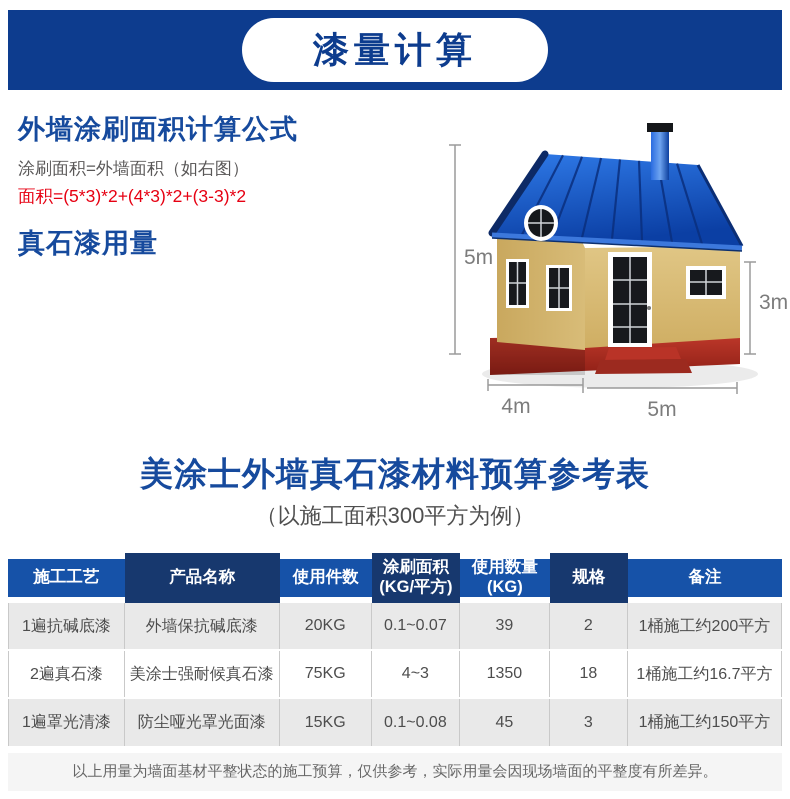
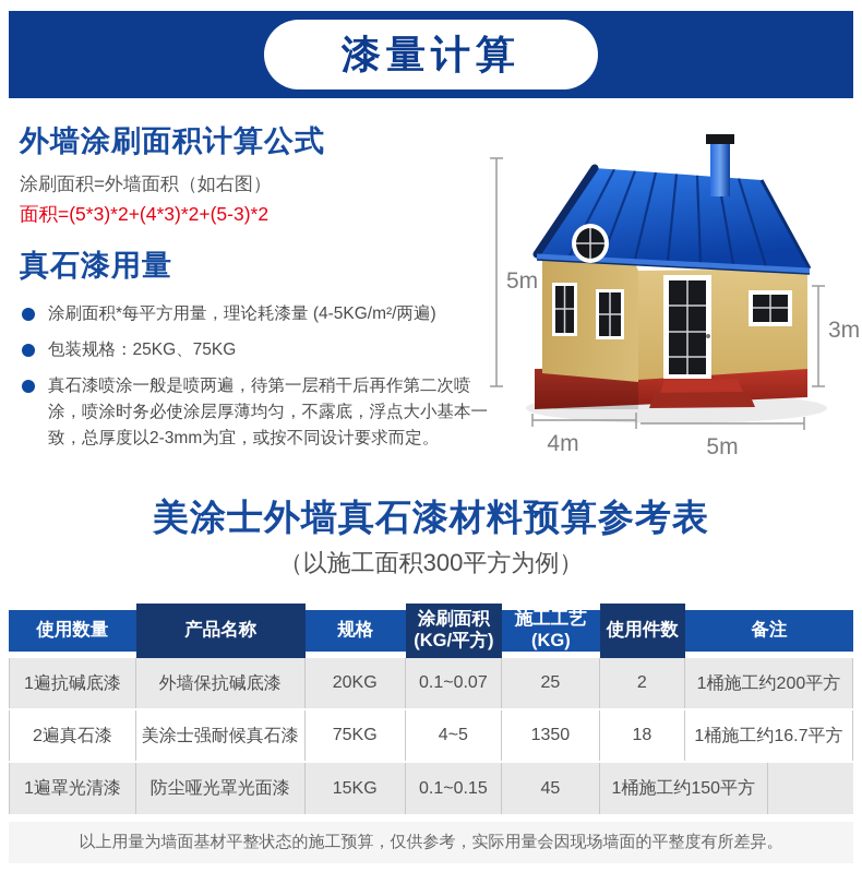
  漆量计算
  外墙涂刷面积计算公式
  涂刷面积=外墙面积（如右图）
- 面积=(5*3)*2+(4*3)*2+(3-3)*2
+ 面积=(5*3)*2+(4*3)*2+(5-3)*2
  真石漆用量
+ 涂刷面积*每平方用量，理论耗漆量 (4-5KG/m²/两遍)
+ 包装规格：25KG、75KG
+ 真石漆喷涂一般是喷两遍，待第一层稍干后再作第二次喷涂，喷涂时务必使涂层厚薄均匀，不露底，浮点大小基本一致，总厚度以2-3mm为宜，或按不同设计要求而定。
  5m
  3m
  4m
  5m
  美涂士外墙真石漆材料预算参考表
  （以施工面积300平方为例）
- 施工工艺
+ 使用数量
  产品名称
- 使用件数
+ 规格
  涂刷面积
  (KG/平方)
- 使用数量
+ 施工工艺
  (KG)
- 规格
+ 使用件数
  备注
  1遍抗碱底漆
  外墙保抗碱底漆
  20KG
  0.1~0.07
- 39
+ 25
  2
  1桶施工约200平方
  2遍真石漆
  美涂士强耐候真石漆
  75KG
- 4~3
+ 4~5
  1350
  18
  1桶施工约16.7平方
  1遍罩光清漆
  防尘哑光罩光面漆
  15KG
- 0.1~0.08
+ 0.1~0.15
  45
- 3
  1桶施工约150平方
  以上用量为墙面基材平整状态的施工预算，仅供参考，实际用量会因现场墙面的平整度有所差异。
